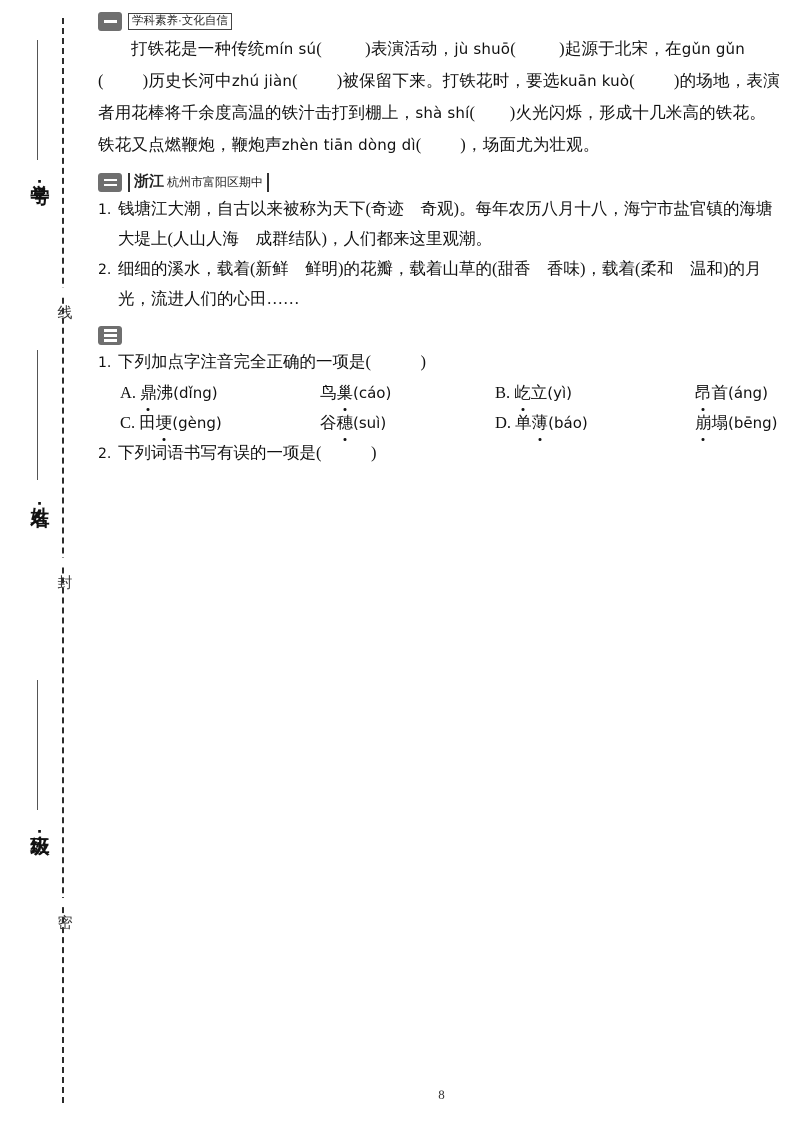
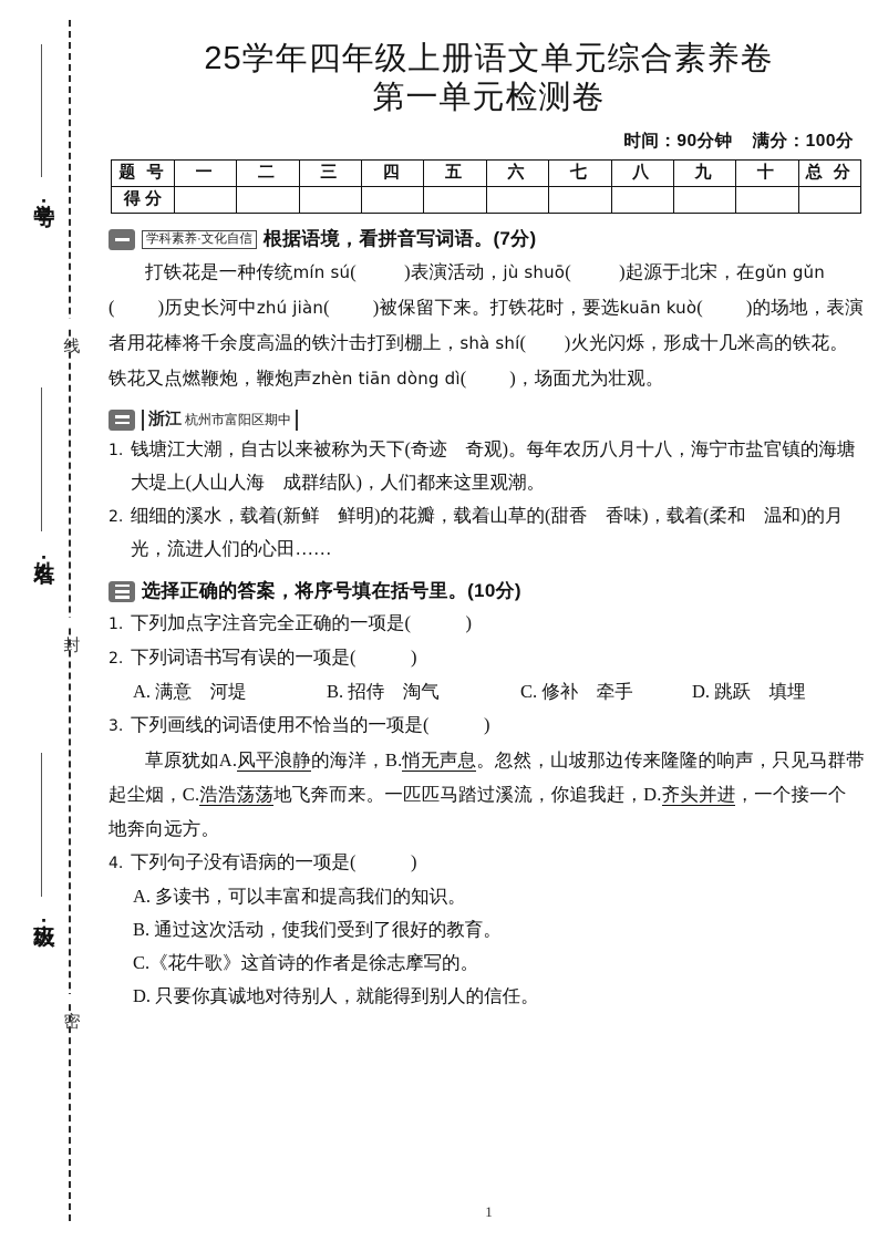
+ 25学年四年级上册语文单元综合素养卷
+ 第一单元检测卷
+ 时间：90分钟 满分：100分
+ 题 号	一	二	三	四	五	六	七	八	九	十	总 分
+ 得 分
  学科素养·文化自信
+ 根据语境，看拼音写词语。(7分)
  打铁花是一种传统mín sú( )表演活动，jù shuō( )起源于北宋，在gǔn gǔn( )历史长河中zhú jiàn( )被保留下来。打铁花时，要选kuān kuò( )的场地，表演者用花棒将千余度高温的铁汁击打到棚上，shà shí( )火光闪烁，形成十几米高的铁花。铁花又点燃鞭炮，鞭炮声zhèn tiān dòng dì( )，场面尤为壮观。
  浙江
  杭州市富阳区期中
  1.
  钱塘江大潮，自古以来被称为天下(奇迹 奇观)。每年农历八月十八，海宁市盐官镇的海塘大堤上(人山人海 成群结队)，人们都来这里观潮。
  2.
  细细的溪水，载着(新鲜 鲜明)的花瓣，载着山草的(甜香 香味)，载着(柔和 温和)的月光，流进人们的心田……
+ 选择正确的答案，将序号填在括号里。(10分)
  1.
  下列加点字注音完全正确的一项是( )
- A. 鼎沸(dǐng)
- 鸟巢(cáo)
- B. 屹立(yì)
- 昂首(áng)
- C. 田埂(gèng)
- 谷穗(suì)
- D. 单薄(báo)
- 崩塌(bēng)
  2.
  下列词语书写有误的一项是( )
+ A. 满意 河堤
+ B. 招侍 淘气
+ C. 修补 牵手
+ D. 跳跃 填埋
+ 3.
+ 下列画线的词语使用不恰当的一项是( )
+ 草原犹如A.风平浪静的海洋，B.悄无声息。忽然，山坡那边传来隆隆的响声，只见马群带起尘烟，C.浩浩荡荡地飞奔而来。一匹匹马踏过溪流，你追我赶，D.齐头并进，一个接一个地奔向远方。
+ 4.
+ 下列句子没有语病的一项是( )
+ A. 多读书，可以丰富和提高我们的知识。
+ B. 通过这次活动，使我们受到了很好的教育。
+ C.《花牛歌》这首诗的作者是徐志摩写的。
+ D. 只要你真诚地对待别人，就能得到别人的信任。
- 8
+ 1
